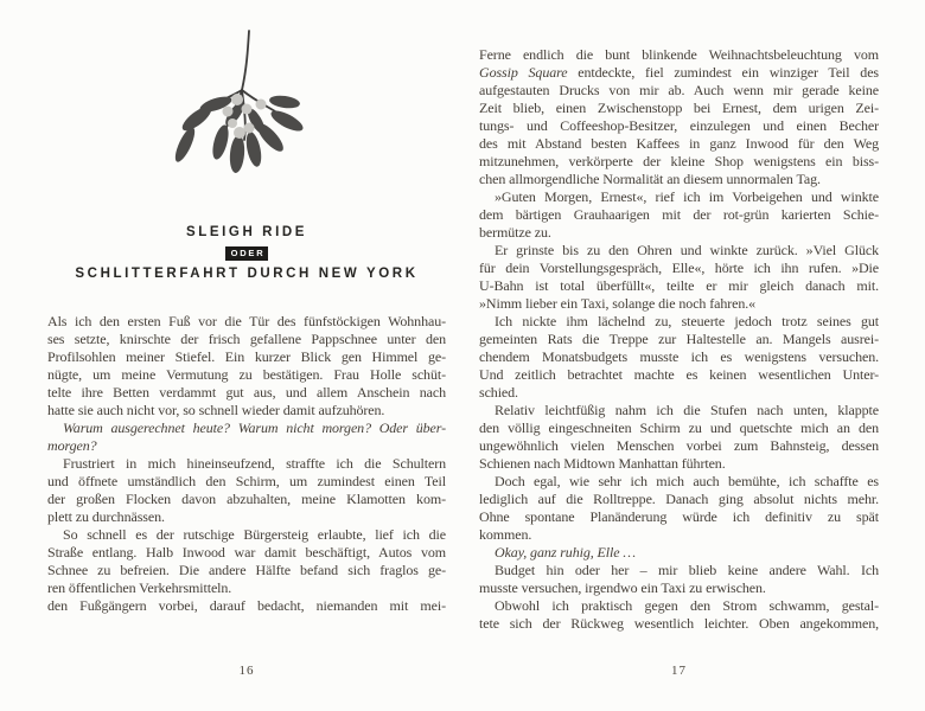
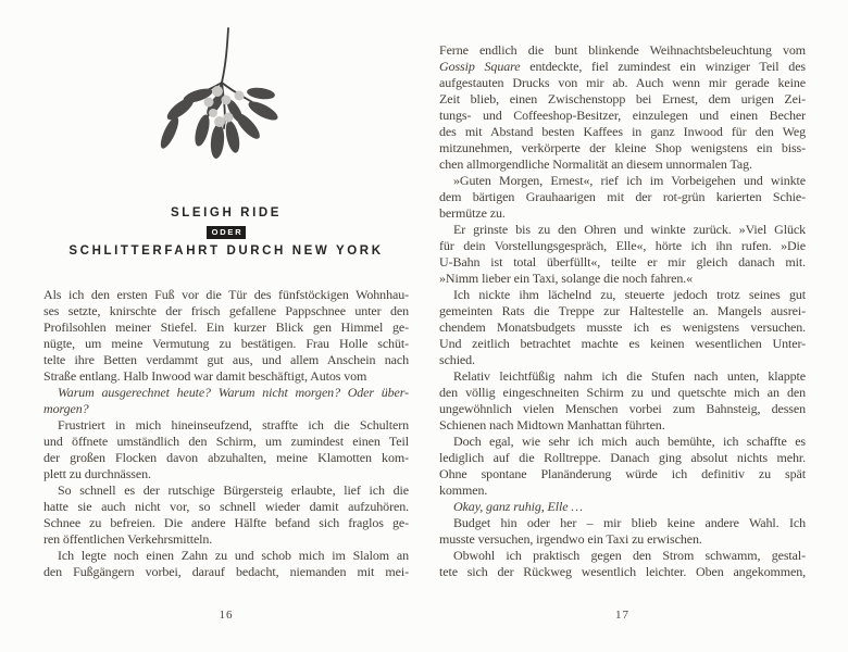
  SLEIGH RIDE
  ODER
  SCHLITTERFAHRT DURCH NEW YORK
  Als ich den ersten Fuß vor die Tür des fünfstöckigen Wohnhau-
  ses setzte, knirschte der frisch gefallene Pappschnee unter den
  Profilsohlen meiner Stiefel. Ein kurzer Blick gen Himmel ge-
  nügte, um meine Vermutung zu bestätigen. Frau Holle schüt-
  telte ihre Betten verdammt gut aus, und allem Anschein nach
- hatte sie auch nicht vor, so schnell wieder damit aufzuhören.
+ Straße entlang. Halb Inwood war damit beschäftigt, Autos vom
  Warum ausgerechnet heute? Warum nicht morgen? Oder über-
  morgen?
  Frustriert in mich hineinseufzend, straffte ich die Schultern
  und öffnete umständlich den Schirm, um zumindest einen Teil
  der großen Flocken davon abzuhalten, meine Klamotten kom-
  plett zu durchnässen.
  So schnell es der rutschige Bürgersteig erlaubte, lief ich die
- Straße entlang. Halb Inwood war damit beschäftigt, Autos vom
+ hatte sie auch nicht vor, so schnell wieder damit aufzuhören.
  Schnee zu befreien. Die andere Hälfte befand sich fraglos ge-
  ren öffentlichen Verkehrsmitteln.
+ Ich legte noch einen Zahn zu und schob mich im Slalom an
  den Fußgängern vorbei, darauf bedacht, niemanden mit mei-
  16
  Ferne endlich die bunt blinkende Weihnachtsbeleuchtung vom
  Gossip Square entdeckte, fiel zumindest ein winziger Teil des
  aufgestauten Drucks von mir ab. Auch wenn mir gerade keine
  Zeit blieb, einen Zwischenstopp bei Ernest, dem urigen Zei-
  tungs- und Coffeeshop-Besitzer, einzulegen und einen Becher
  des mit Abstand besten Kaffees in ganz Inwood für den Weg
  mitzunehmen, verkörperte der kleine Shop wenigstens ein biss-
  chen allmorgendliche Normalität an diesem unnormalen Tag.
  »Guten Morgen, Ernest«, rief ich im Vorbeigehen und winkte
  dem bärtigen Grauhaarigen mit der rot-grün karierten Schie-
  bermütze zu.
  Er grinste bis zu den Ohren und winkte zurück. »Viel Glück
  für dein Vorstellungsgespräch, Elle«, hörte ich ihn rufen. »Die
  U-Bahn ist total überfüllt«, teilte er mir gleich danach mit.
  »Nimm lieber ein Taxi, solange die noch fahren.«
  Ich nickte ihm lächelnd zu, steuerte jedoch trotz seines gut
  gemeinten Rats die Treppe zur Haltestelle an. Mangels ausrei-
  chendem Monatsbudgets musste ich es wenigstens versuchen.
  Und zeitlich betrachtet machte es keinen wesentlichen Unter-
  schied.
  Relativ leichtfüßig nahm ich die Stufen nach unten, klappte
  den völlig eingeschneiten Schirm zu und quetschte mich an den
  ungewöhnlich vielen Menschen vorbei zum Bahnsteig, dessen
  Schienen nach Midtown Manhattan führten.
  Doch egal, wie sehr ich mich auch bemühte, ich schaffte es
  lediglich auf die Rolltreppe. Danach ging absolut nichts mehr.
  Ohne spontane Planänderung würde ich definitiv zu spät
  kommen.
  Okay, ganz ruhig, Elle …
  Budget hin oder her – mir blieb keine andere Wahl. Ich
  musste versuchen, irgendwo ein Taxi zu erwischen.
  Obwohl ich praktisch gegen den Strom schwamm, gestal-
  tete sich der Rückweg wesentlich leichter. Oben angekommen,
  17
